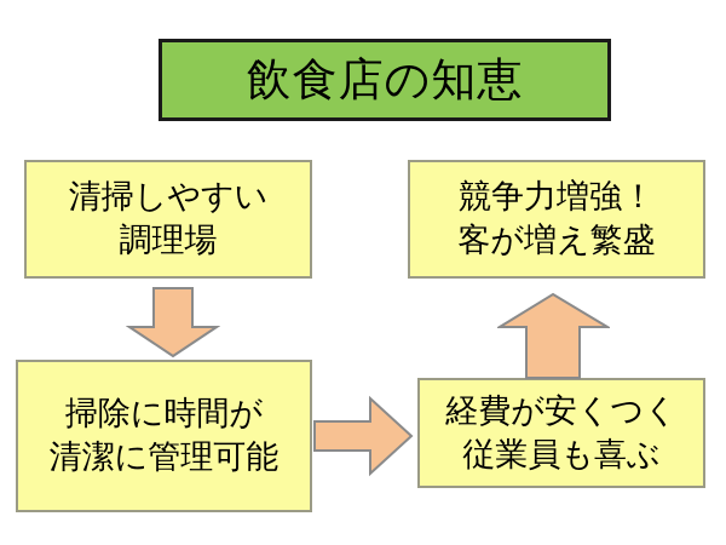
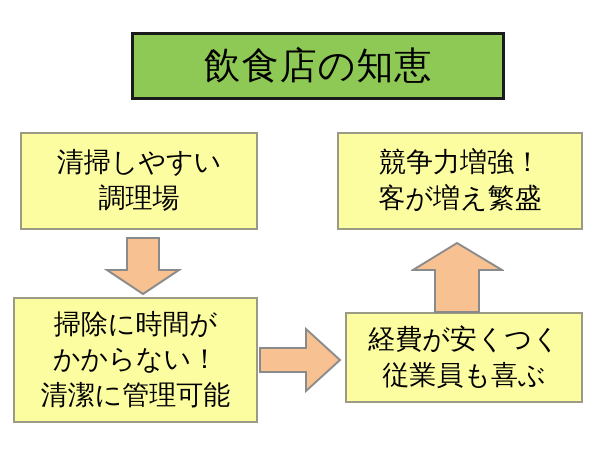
  飲食店の知恵
  清掃しやすい
  調理場
  競争力増強！
  客が増え繁盛
  掃除に時間が
+ かからない！
  清潔に管理可能
  経費が安くつく
  従業員も喜ぶ
